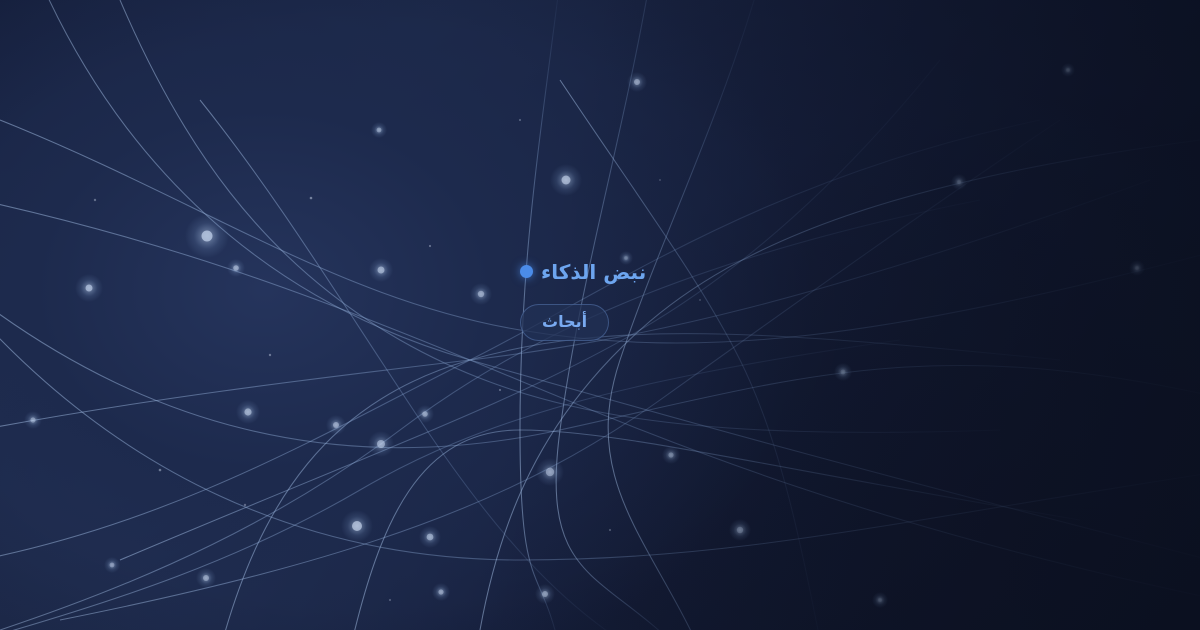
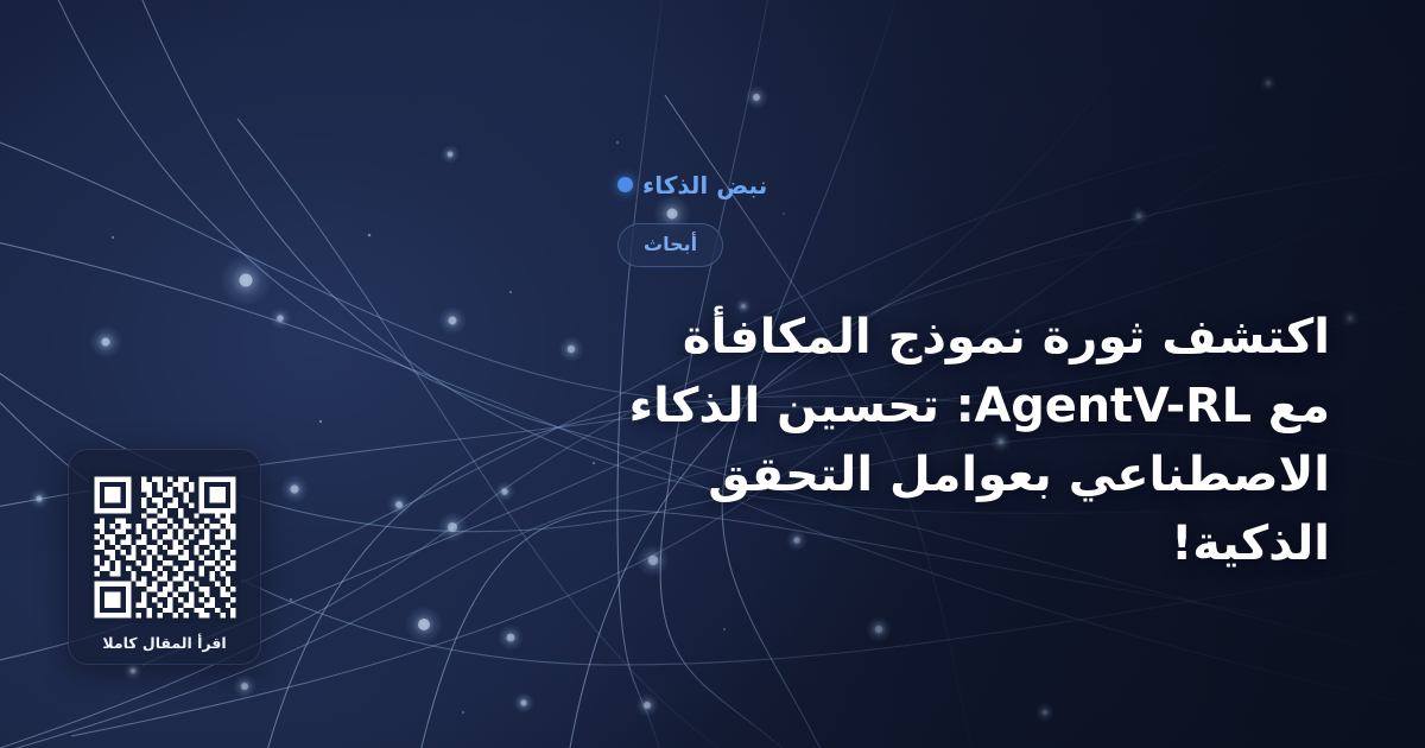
  نبض الذكاء
  أبحاث
+ اكتشف ثورة نموذج المكافأة مع AgentV-RL: تحسين الذكاء الاصطناعي بعوامل التحقق الذكية!
+ اقرأ المقال كاملا
